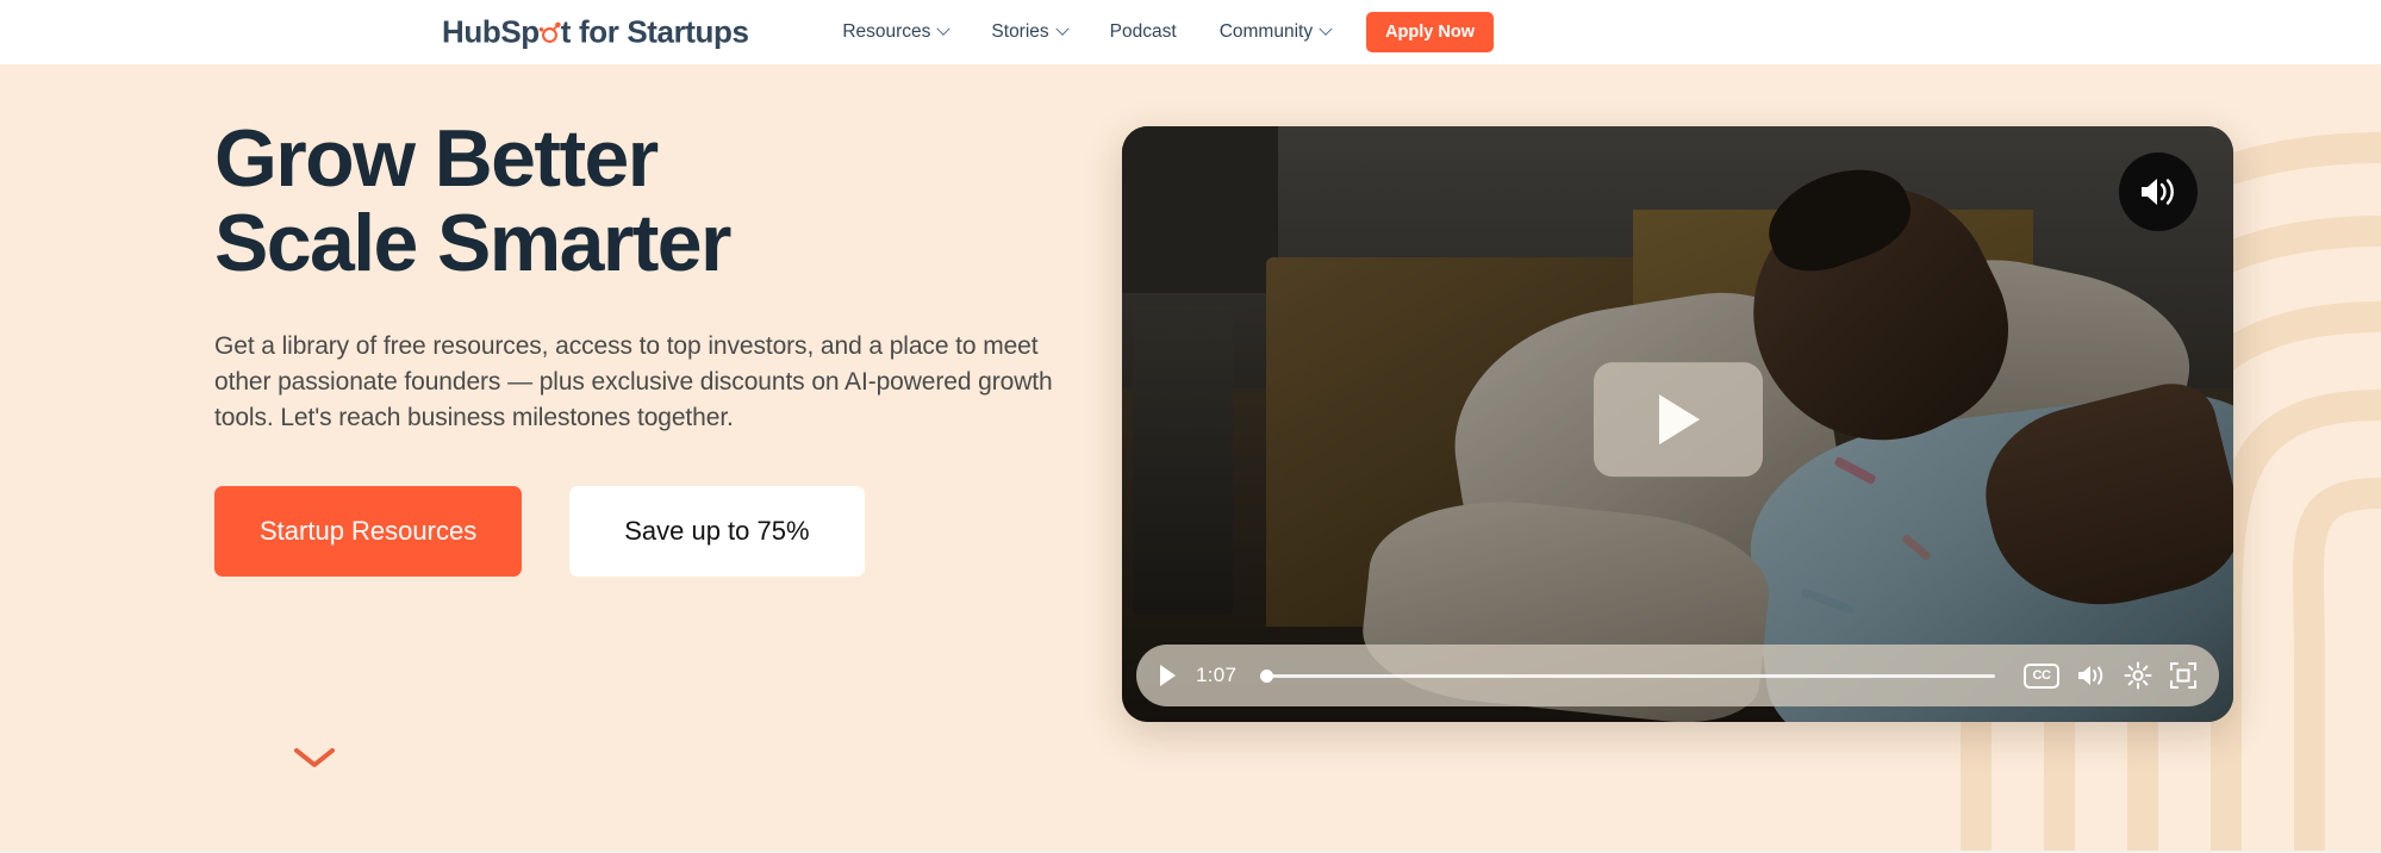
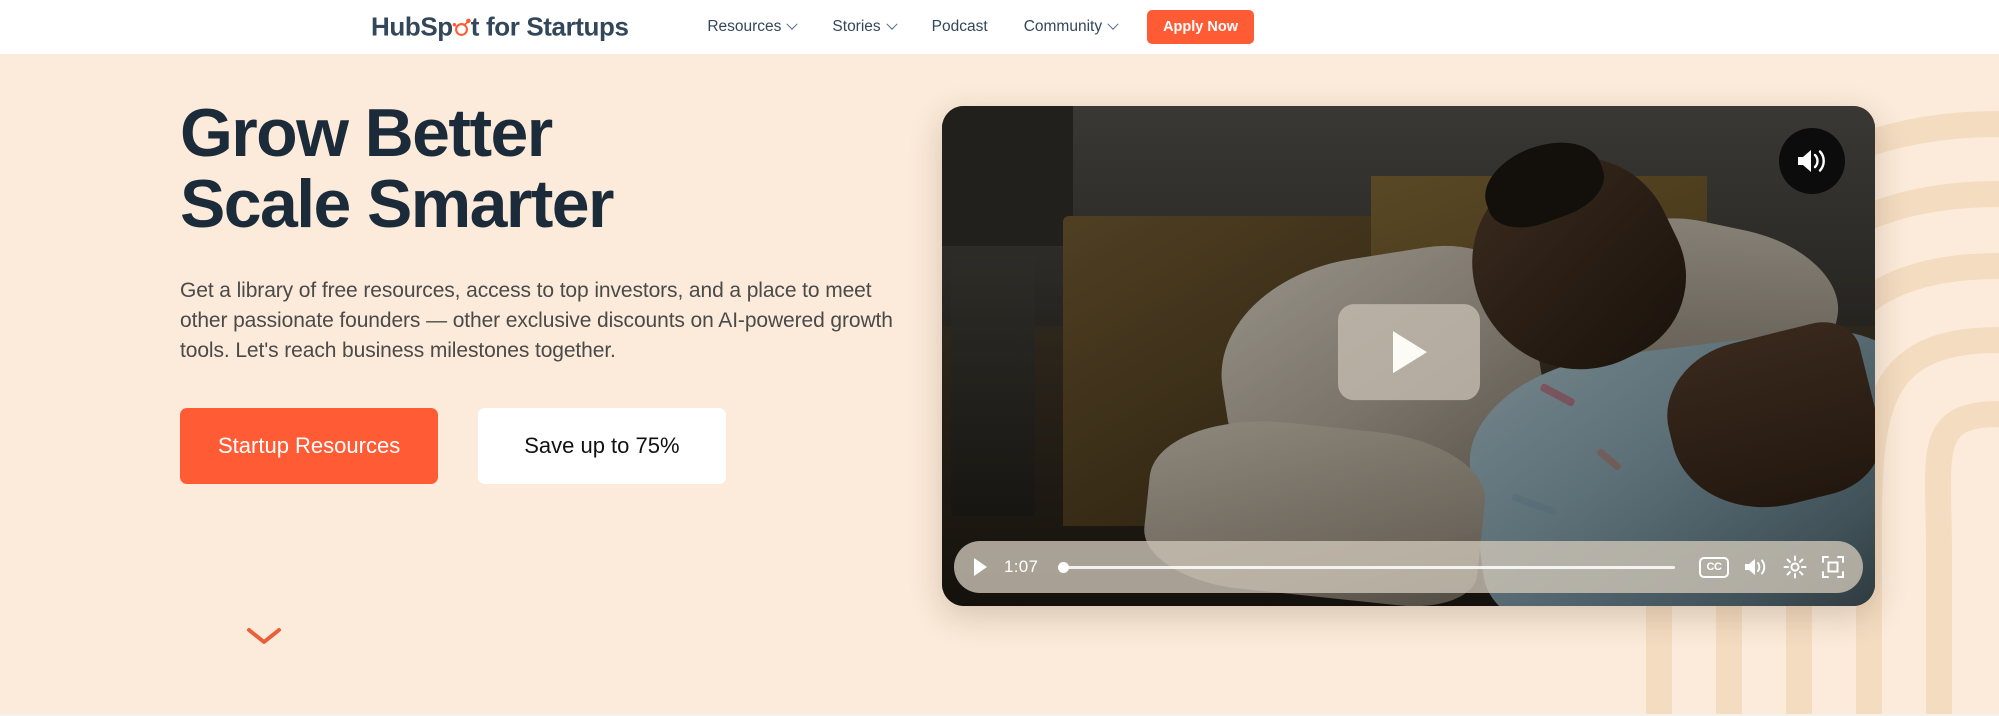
  HubSp
  t
  for Startups
  Resources
  Stories
  Podcast
  Community
  Apply Now
  Grow Better
  Scale Smarter
- Get a library of free resources, access to top investors, and a place to meet other passionate founders — plus exclusive discounts on AI-powered growth tools. Let's reach business milestones together.
+ Get a library of free resources, access to top investors, and a place to meet other passionate founders — other exclusive discounts on AI-powered growth tools. Let's reach business milestones together.
  Startup Resources
  Save up to 75%
  1:07
  CC
